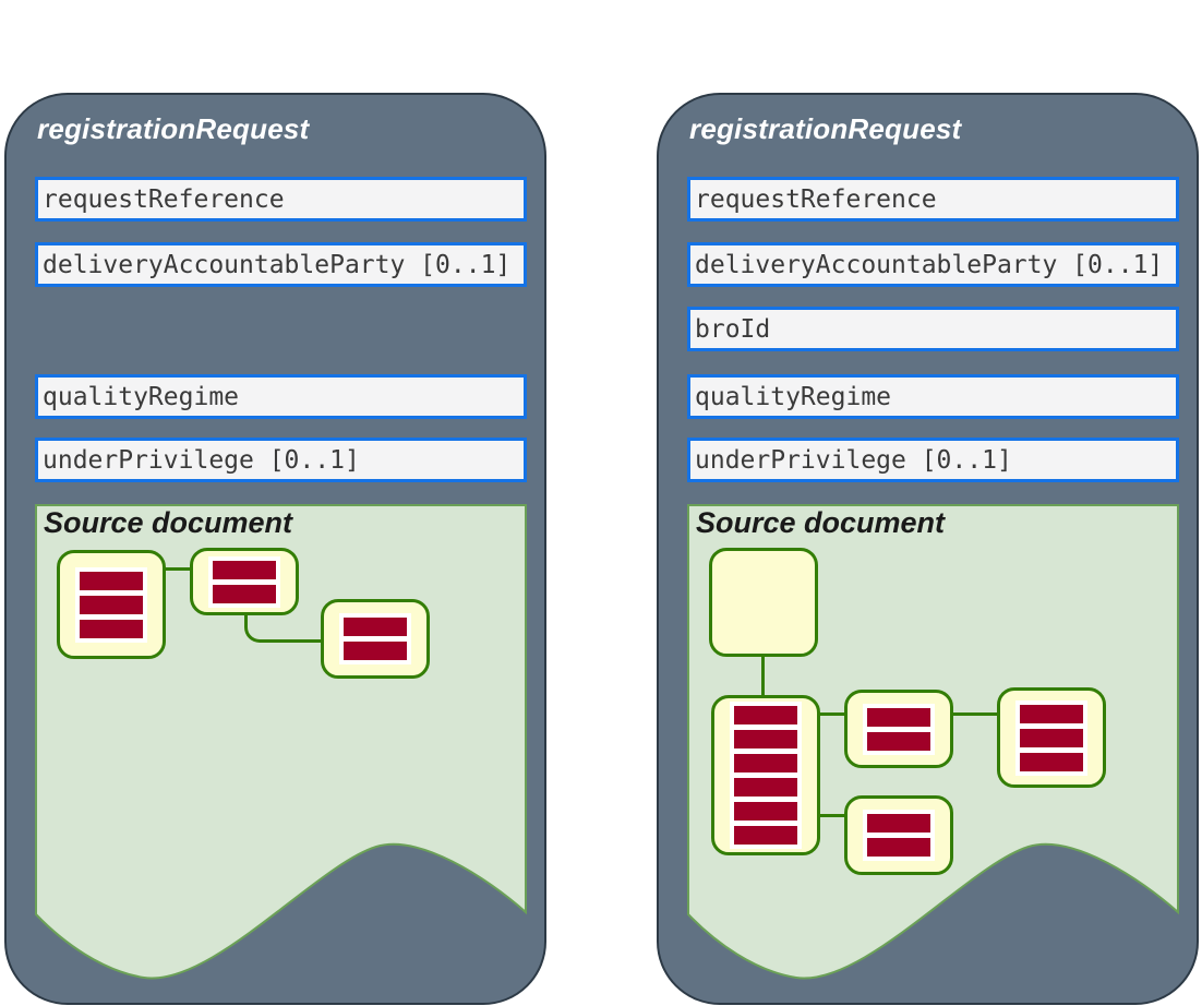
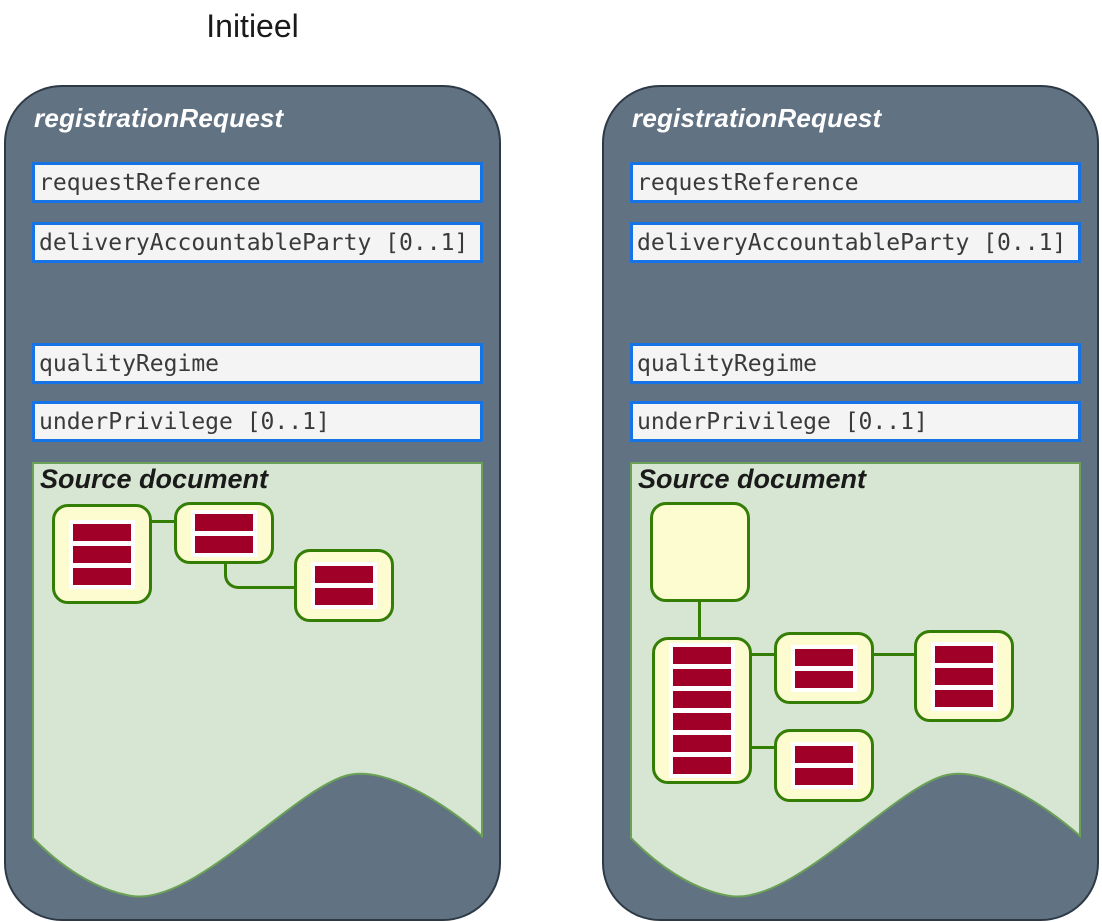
+ Initieel
  registrationRequest
  requestReference
  deliveryAccountableParty [0..1]
  qualityRegime
  underPrivilege [0..1]
  Source document
  registrationRequest
  requestReference
  deliveryAccountableParty [0..1]
- broId
  qualityRegime
  underPrivilege [0..1]
  Source document
